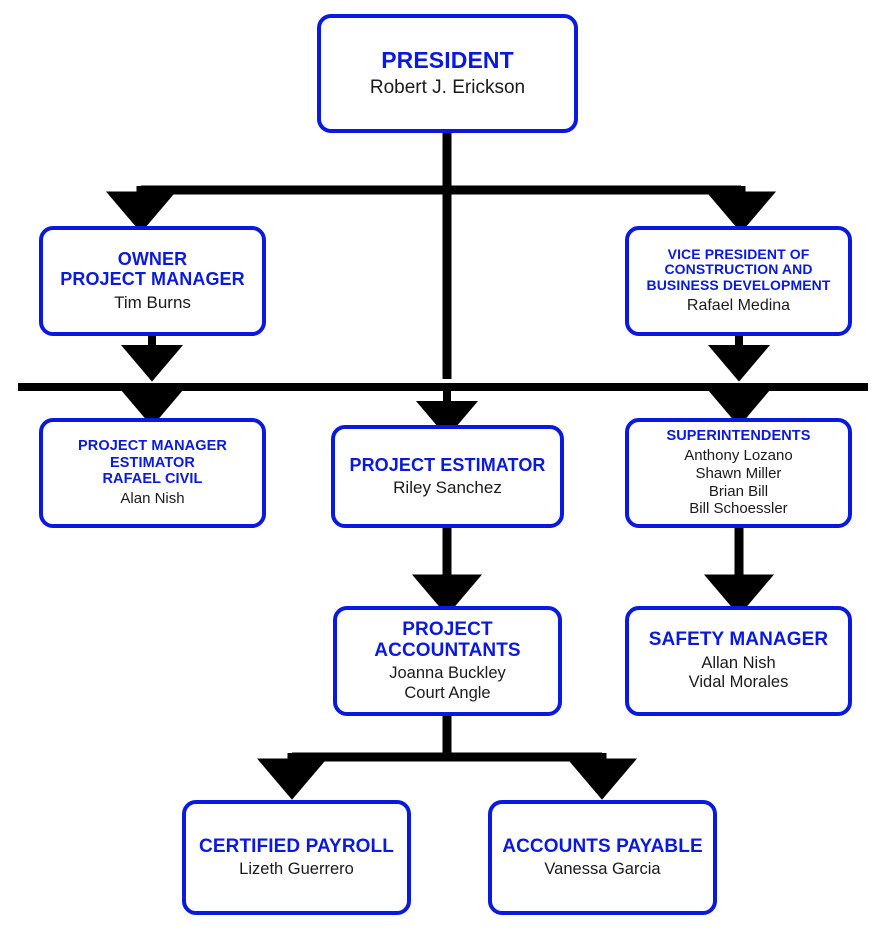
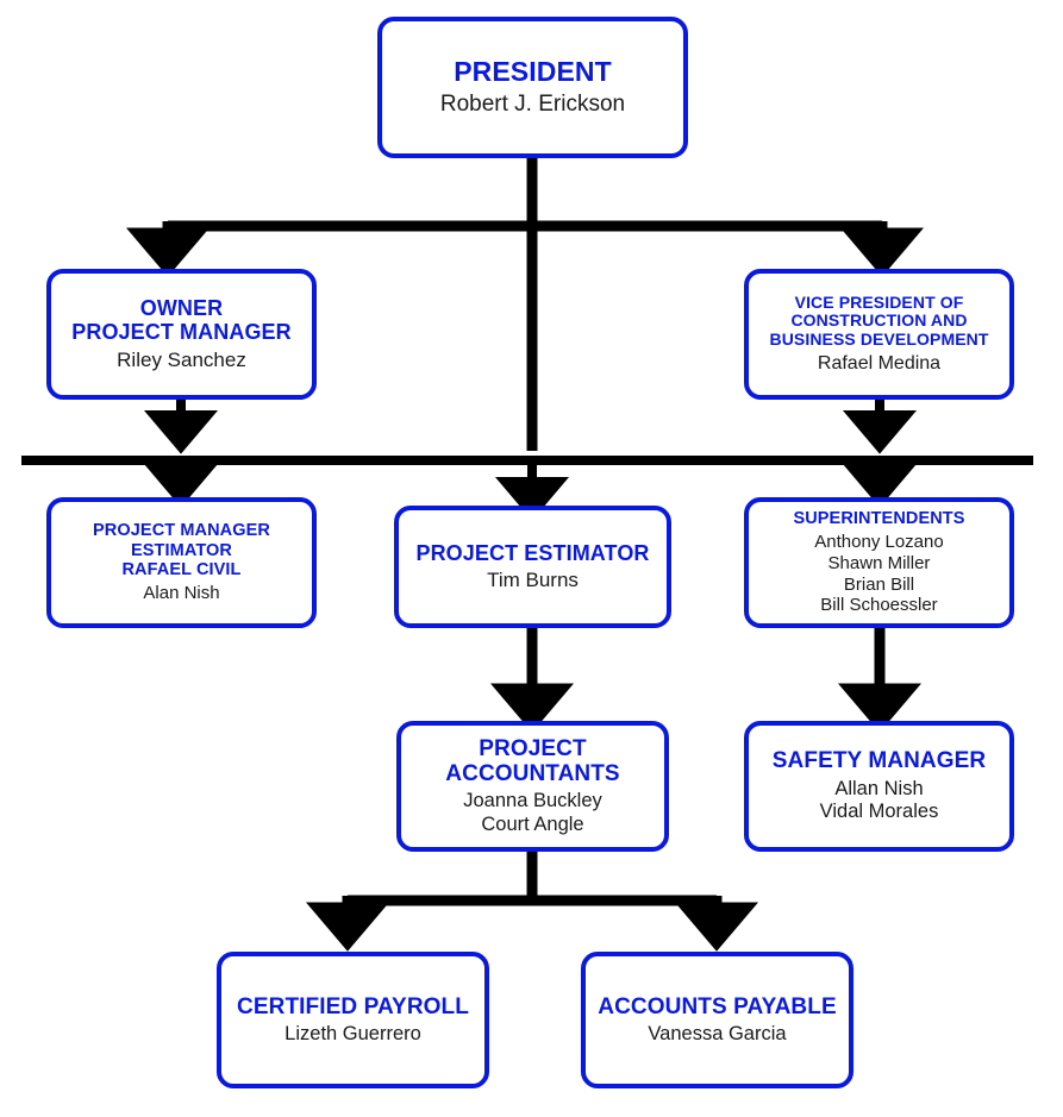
  PRESIDENT
  Robert J. Erickson
  OWNER
  PROJECT MANAGER
- Tim Burns
+ Riley Sanchez
  VICE PRESIDENT OF
  CONSTRUCTION AND
  BUSINESS DEVELOPMENT
  Rafael Medina
  PROJECT MANAGER
  ESTIMATOR
  RAFAEL CIVIL
  Alan Nish
  PROJECT ESTIMATOR
- Riley Sanchez
+ Tim Burns
  SUPERINTENDENTS
  Anthony Lozano
  Shawn Miller
  Brian Bill
  Bill Schoessler
  PROJECT
  ACCOUNTANTS
  Joanna Buckley
  Court Angle
  SAFETY MANAGER
  Allan Nish
  Vidal Morales
  CERTIFIED PAYROLL
  Lizeth Guerrero
  ACCOUNTS PAYABLE
  Vanessa Garcia
